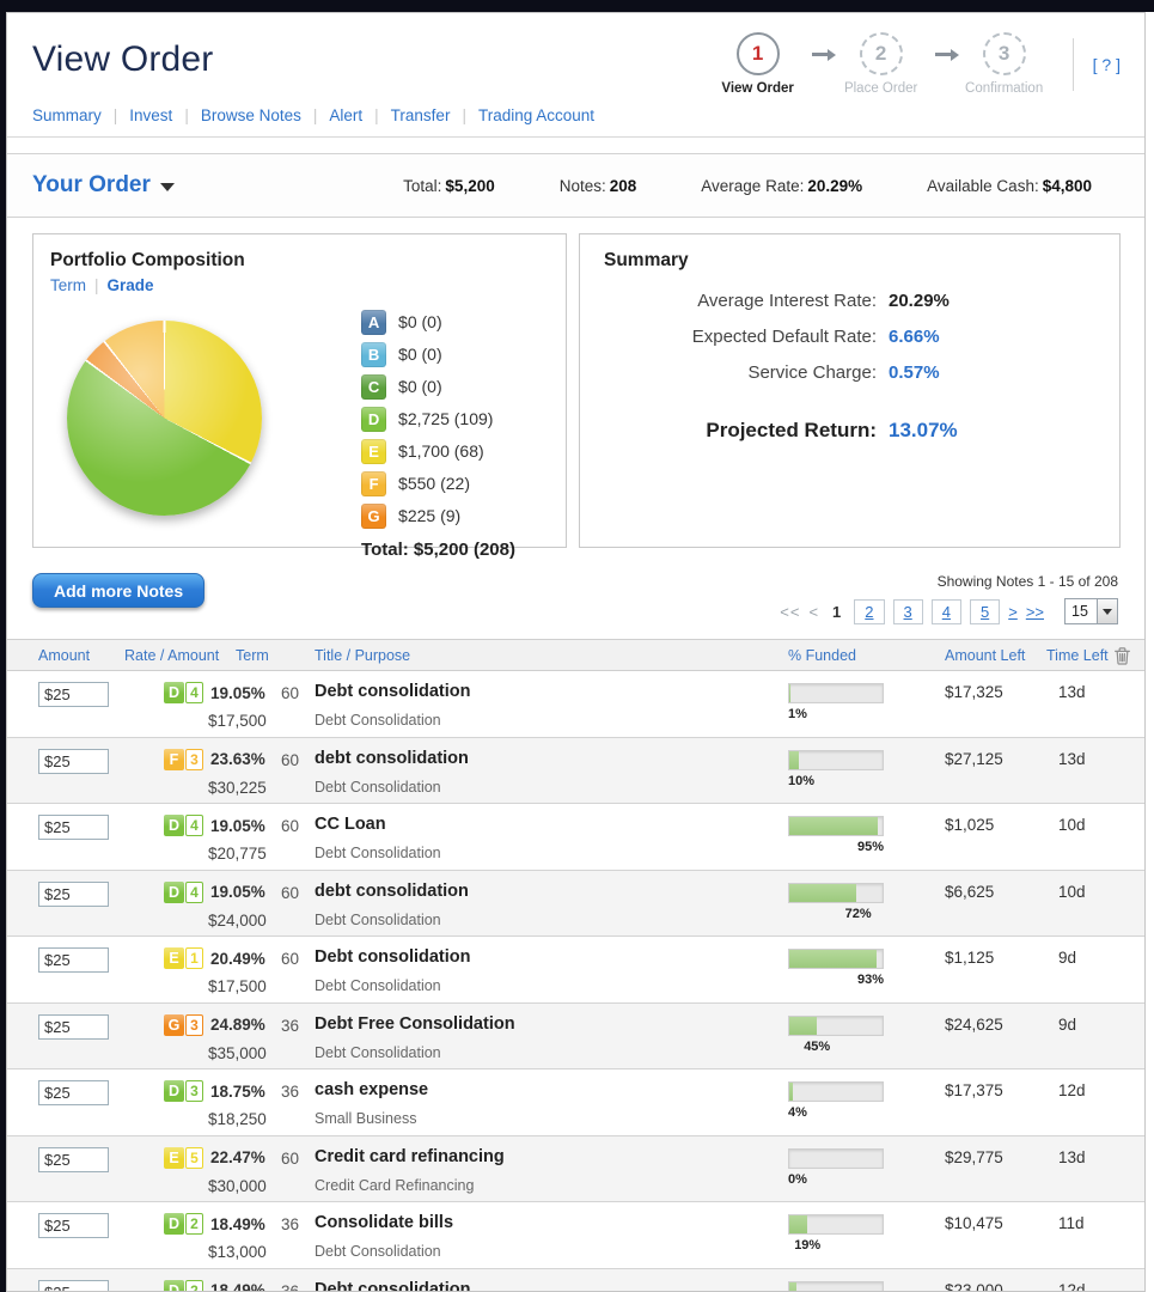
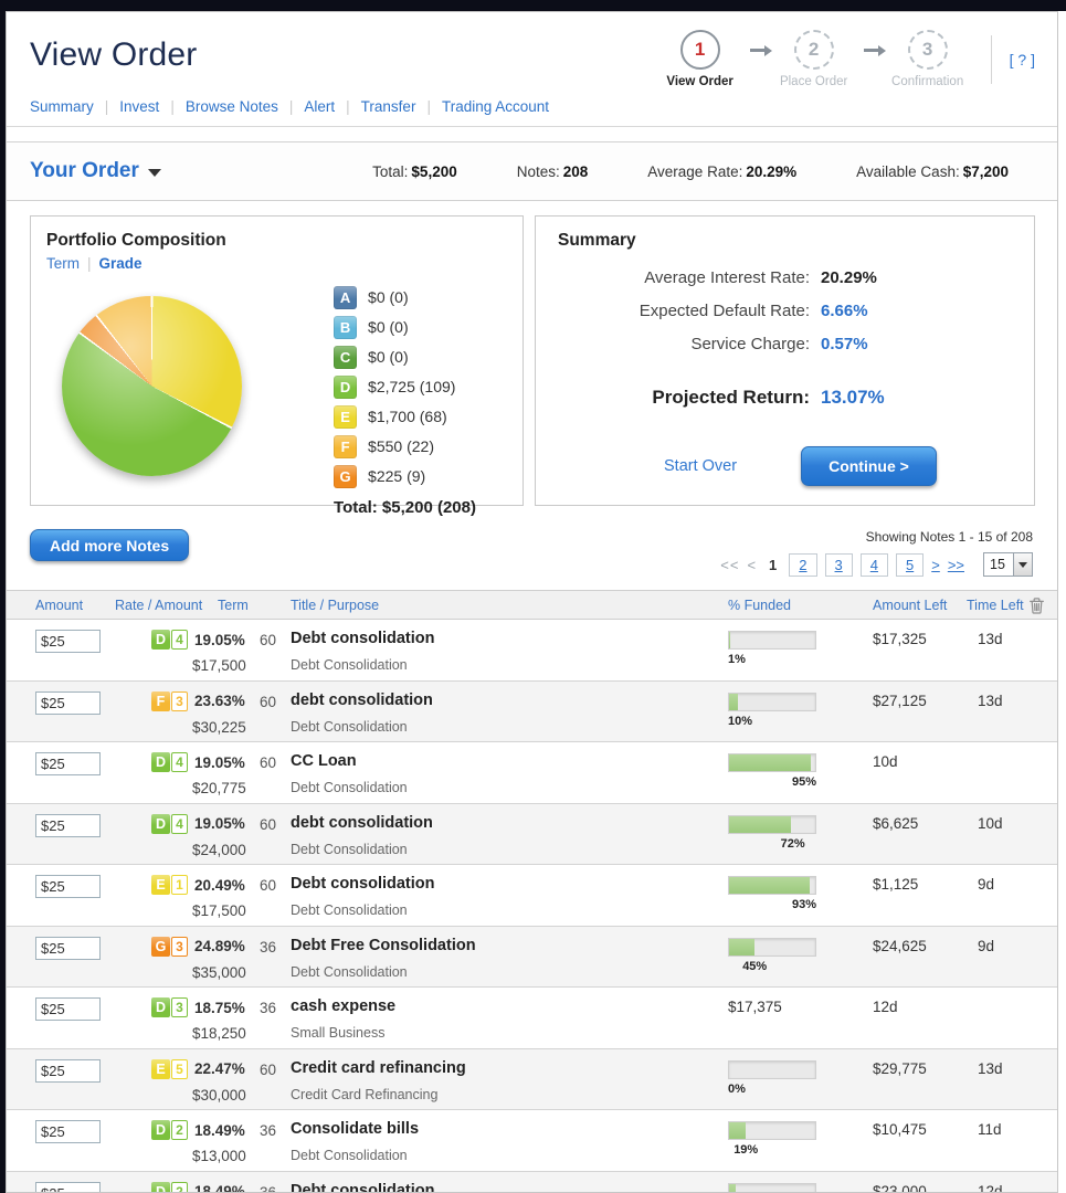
  View Order
  1
  View Order
  2
  Place Order
  3
  Confirmation
  [ ? ]
  Summary Invest Browse Notes Alert Transfer Trading Account
  Your Order
  Total: $5,200
  Notes: 208
  Average Rate: 20.29%
- Available Cash: $4,800
+ Available Cash: $7,200
  Portfolio Composition
  Term | Grade
  A
  $0 (0)
  B
  $0 (0)
  C
  $0 (0)
  D
  $2,725 (109)
  E
  $1,700 (68)
  F
  $550 (22)
  G
  $225 (9)
  Total: $5,200 (208)
  Summary
  Average Interest Rate:
  20.29%
  Expected Default Rate:
  6.66%
  Service Charge:
  0.57%
  Projected Return:
  13.07%
+ Start Over
+ Continue >
  Add more Notes
  Showing Notes 1 - 15 of 208
  <<
  <
  1
  2
  3
  4
  5
  >
  >>
  15
  Amount
  Rate / Amount
  Term
  Title / Purpose
  % Funded
  Amount Left
  Time Left
  $25
  D
  4
  19.05%
  $17,500
  60
  Debt consolidation
  Debt Consolidation
  1%
  $17,325
  13d
  $25
  F
  3
  23.63%
  $30,225
  60
  debt consolidation
  Debt Consolidation
  10%
  $27,125
  13d
  $25
  D
  4
  19.05%
  $20,775
  60
  CC Loan
  Debt Consolidation
  95%
- $1,025
  10d
  $25
  D
  4
  19.05%
  $24,000
  60
  debt consolidation
  Debt Consolidation
  72%
  $6,625
  10d
  $25
  E
  1
  20.49%
  $17,500
  60
  Debt consolidation
  Debt Consolidation
  93%
  $1,125
  9d
  $25
  G
  3
  24.89%
  $35,000
  36
  Debt Free Consolidation
  Debt Consolidation
  45%
  $24,625
  9d
  $25
  D
  3
  18.75%
  $18,250
  36
  cash expense
  Small Business
- 4%
  $17,375
  12d
  $25
  E
  5
  22.47%
  $30,000
  60
  Credit card refinancing
  Credit Card Refinancing
  0%
  $29,775
  13d
  $25
  D
  2
  18.49%
  $13,000
  36
  Consolidate bills
  Debt Consolidation
  19%
  $10,475
  11d
  D
  2
  18.49%
  Debt consolidation
  $23,000
  12d
